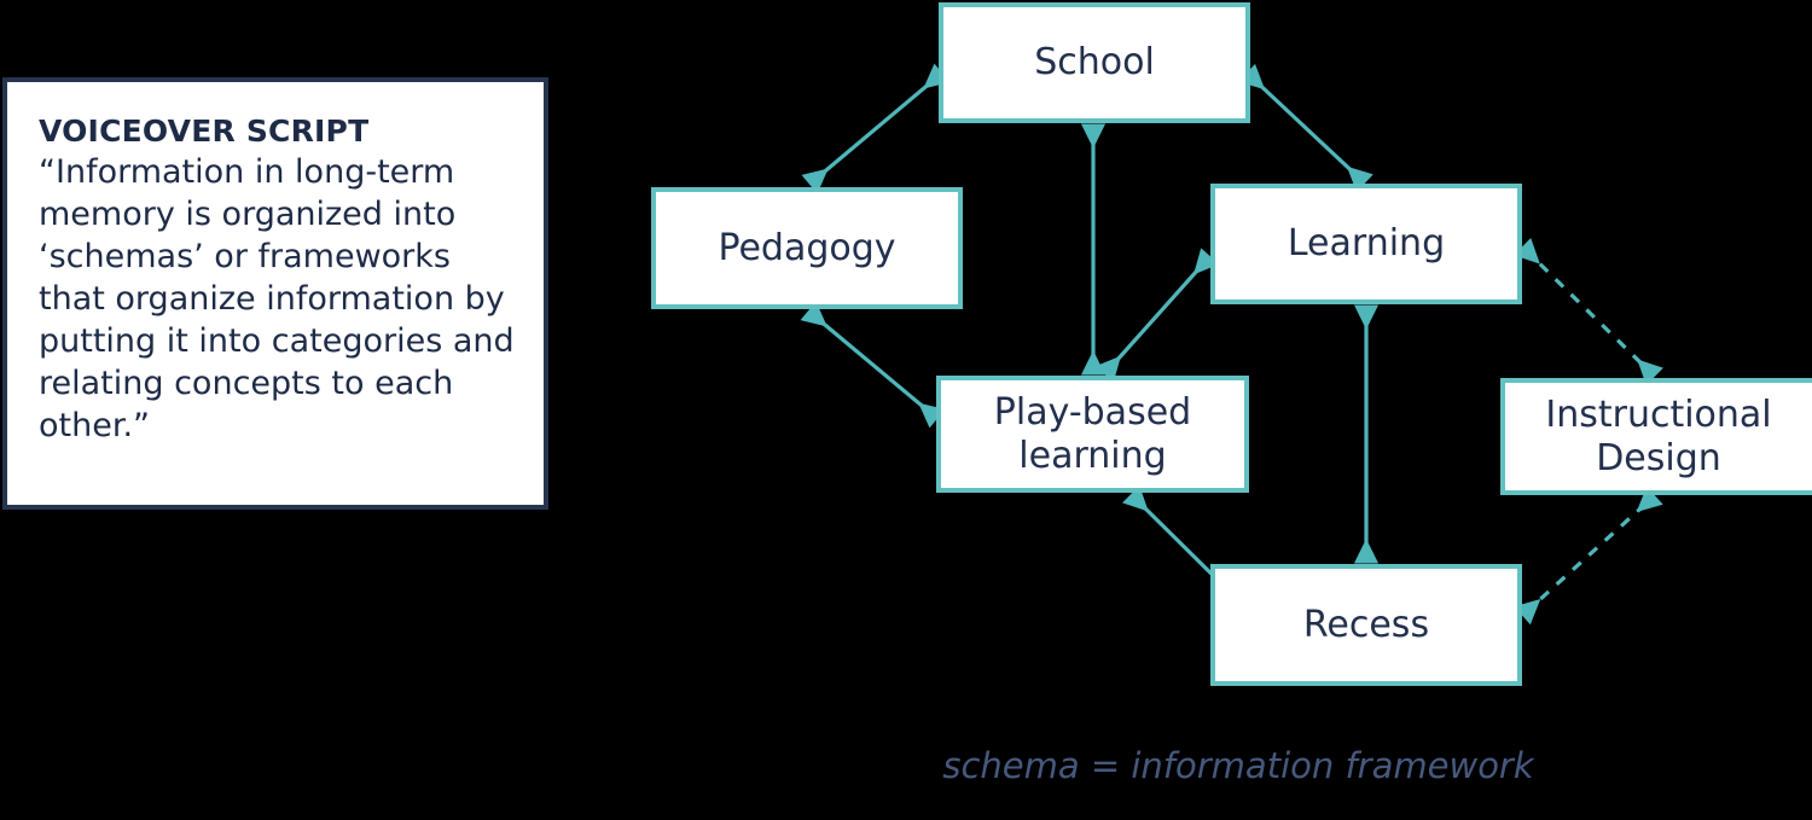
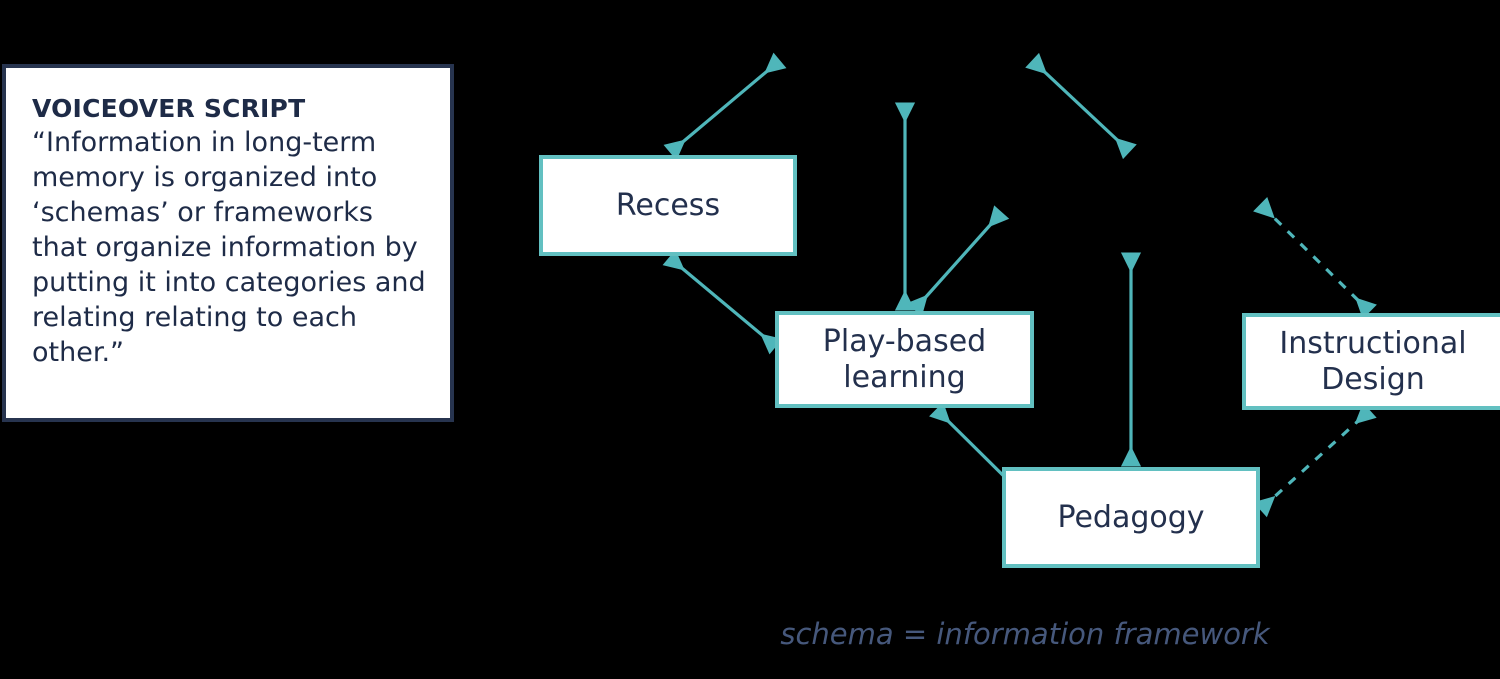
  VOICEOVER SCRIPT
- “Information in long-term memory is organized into ‘schemas’ or frameworks that organize information by putting it into categories and relating concepts to each other.”
+ “Information in long-term memory is organized into ‘schemas’ or frameworks that organize information by putting it into categories and relating relating to each other.”
- School
- Pedagogy
+ Recess
- Learning
  Play-based
  learning
  Instructional
  Design
- Recess
+ Pedagogy
  schema = information framework
